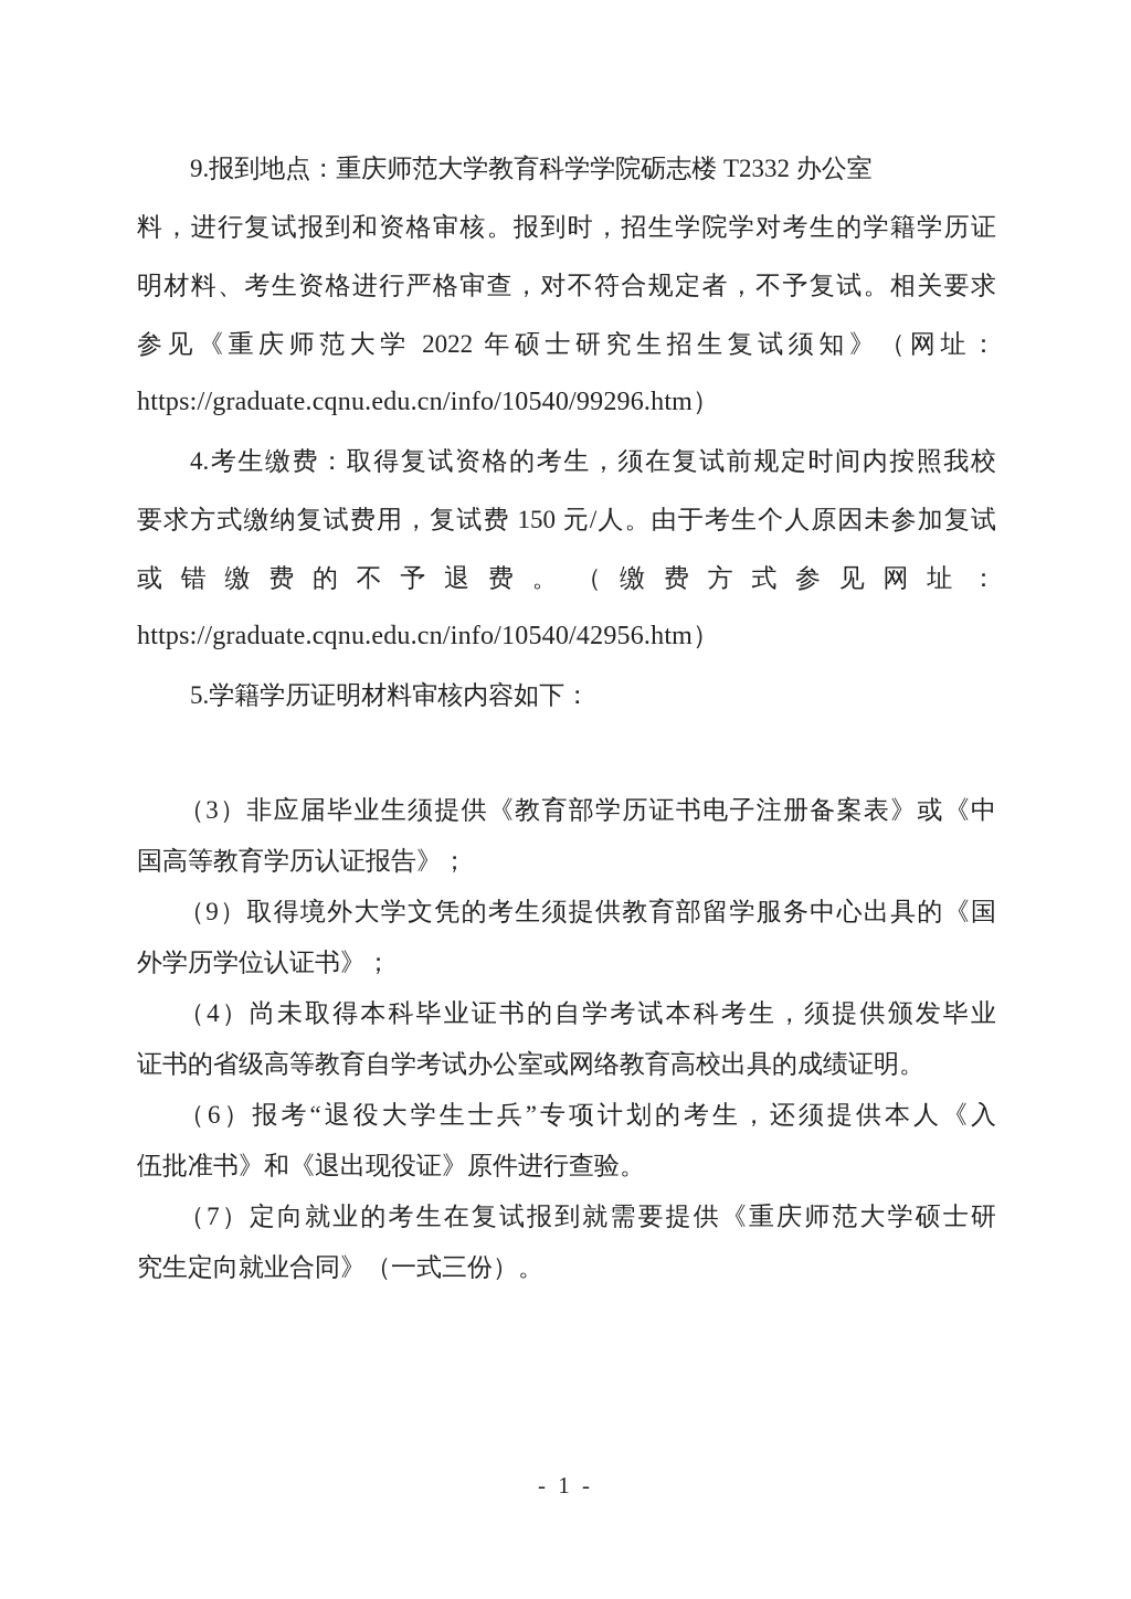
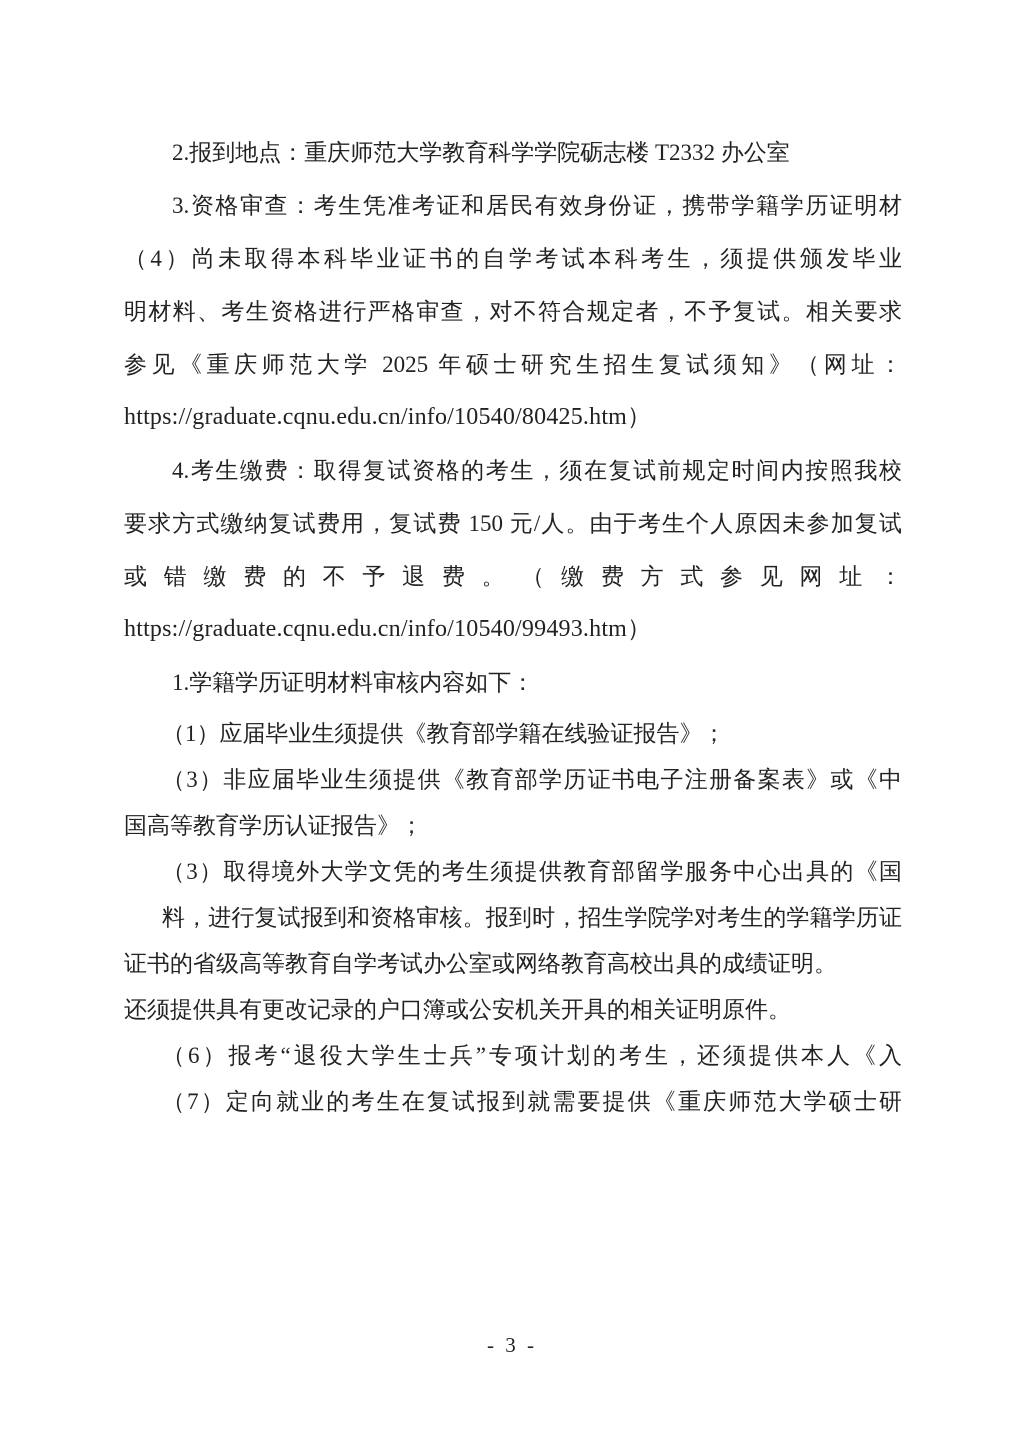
- 9.报到地点：重庆师范大学教育科学学院砺志楼 T2332 办公室
+ 2.报到地点：重庆师范大学教育科学学院砺志楼 T2332 办公室
+ 3.资格审查：考生凭准考证和居民有效身份证，携带学籍学历证明材
- 料，进行复试报到和资格审核。报到时，招生学院学对考生的学籍学历证
+ （4）尚未取得本科毕业证书的自学考试本科考生，须提供颁发毕业
  明材料、考生资格进行严格审查，对不符合规定者，不予复试。相关要求
- 参见《重庆师范大学 2022 年硕士研究生招生复试须知》（网址：
+ 参见《重庆师范大学 2025 年硕士研究生招生复试须知》（网址：
- https://graduate.cqnu.edu.cn/info/10540/99296.htm）
+ https://graduate.cqnu.edu.cn/info/10540/80425.htm）
  4.考生缴费：取得复试资格的考生，须在复试前规定时间内按照我校
  要求方式缴纳复试费用，复试费 150 元/人。由于考生个人原因未参加复试
  或错缴费的不予退费。（缴费方式参见网址：
- https://graduate.cqnu.edu.cn/info/10540/42956.htm）
+ https://graduate.cqnu.edu.cn/info/10540/99493.htm）
- 5.学籍学历证明材料审核内容如下：
+ 1.学籍学历证明材料审核内容如下：
+ （1）应届毕业生须提供《教育部学籍在线验证报告》；
  （3）非应届毕业生须提供《教育部学历证书电子注册备案表》或《中
  国高等教育学历认证报告》；
- （9）取得境外大学文凭的考生须提供教育部留学服务中心出具的《国
+ （3）取得境外大学文凭的考生须提供教育部留学服务中心出具的《国
- 外学历学位认证书》；
- （4）尚未取得本科毕业证书的自学考试本科考生，须提供颁发毕业
+ 料，进行复试报到和资格审核。报到时，招生学院学对考生的学籍学历证
  证书的省级高等教育自学考试办公室或网络教育高校出具的成绩证明。
+ 还须提供具有更改记录的户口簿或公安机关开具的相关证明原件。
  （6）报考“退役大学生士兵”专项计划的考生，还须提供本人《入
- 伍批准书》和《退出现役证》原件进行查验。
  （7）定向就业的考生在复试报到就需要提供《重庆师范大学硕士研
- 究生定向就业合同》（一式三份）。
- - 1 -
+ - 3 -
